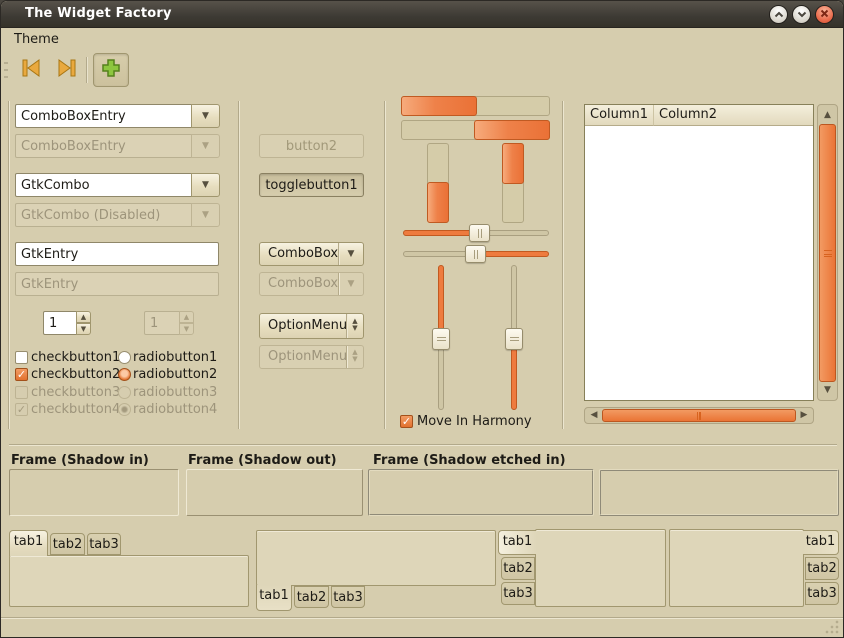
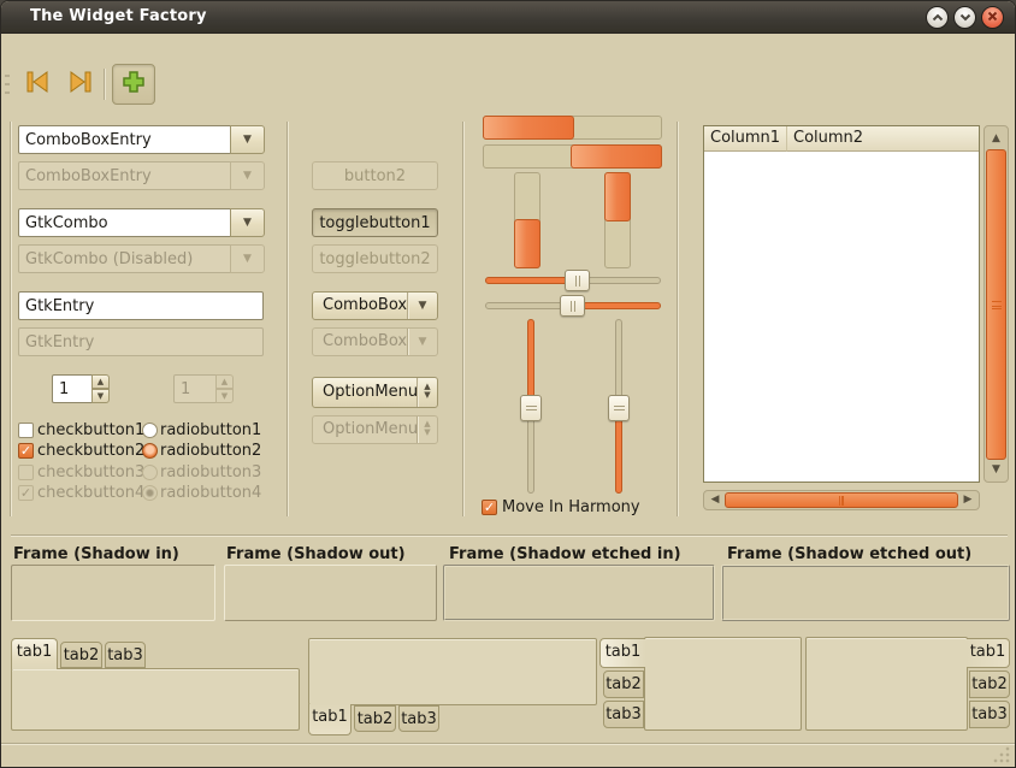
  The Widget Factory
- Theme
  ComboBoxEntry
  ▼
  ComboBoxEntry
  ▼
  GtkCombo
  ▼
  GtkCombo (Disabled)
  ▼
  GtkEntry
  GtkEntry
  1
  ▲
  ▼
  1
  ▲
  ▼
  checkbutton1
  ✓
  checkbutton2
  checkbutton3
  ✓
  checkbutton4
  radiobutton1
  radiobutton2
  radiobutton3
  radiobutton4
  button2
  togglebutton1
+ togglebutton2
  ComboBox
  ▼
  ComboBox
  ▼
  OptionMenu
  ▲
  ▼
  OptionMenu
  ▲
  ▼
  ✓
  Move In Harmony
  Column1
  Column2
  ▲
  ▼
  ◀
  ▶
  Frame (Shadow in)
  Frame (Shadow out)
  Frame (Shadow etched in)
+ Frame (Shadow etched out)
  tab1
  tab2
  tab3
  tab1
  tab2
  tab3
  tab1
  tab2
  tab3
  tab1
  tab2
  tab3
